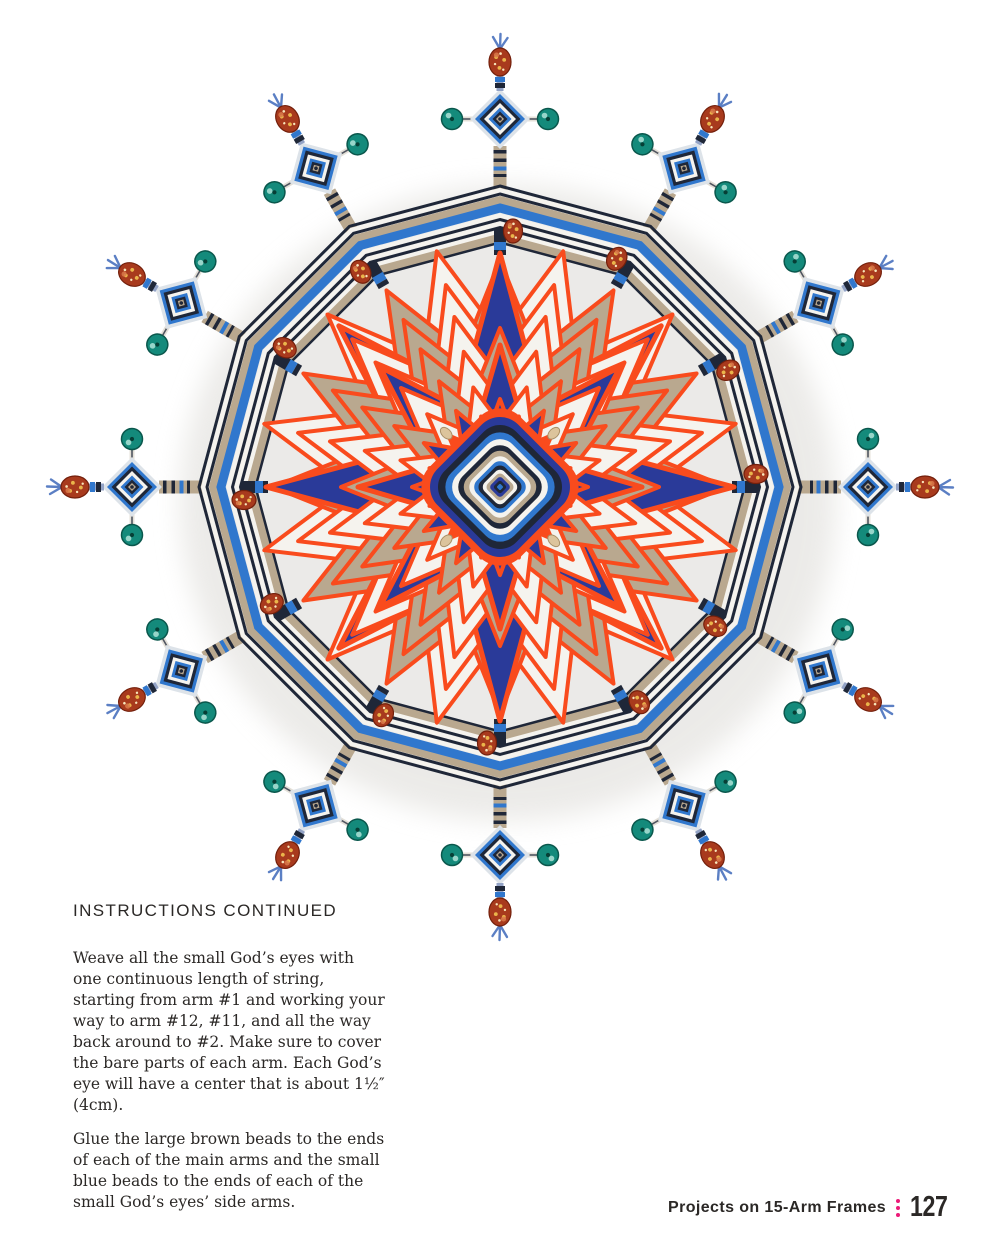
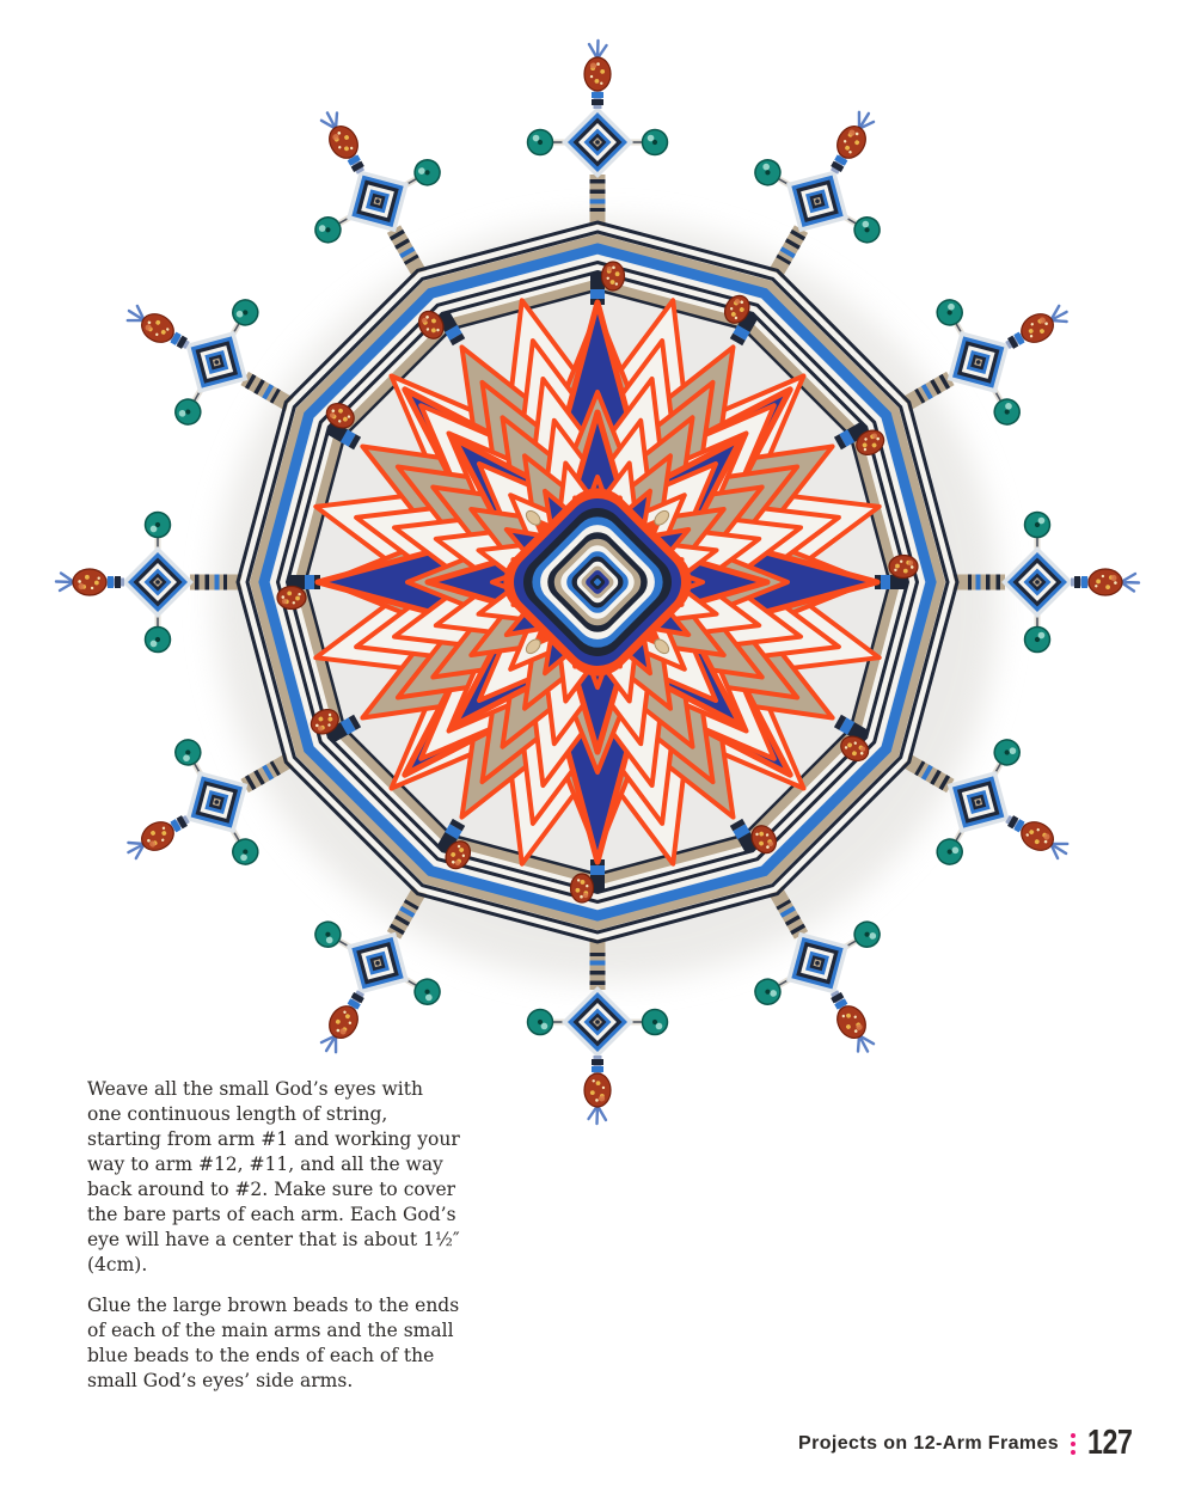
- INSTRUCTIONS CONTINUED
  Weave all the small God’s eyes with
  one continuous length of string,
  starting from arm #1 and working your
  way to arm #12, #11, and all the way
  back around to #2. Make sure to cover
  the bare parts of each arm. Each God’s
  eye will have a center that is about 1½″
  (4cm).
  Glue the large brown beads to the ends
  of each of the main arms and the small
  blue beads to the ends of each of the
  small God’s eyes’ side arms.
- Projects on 15-Arm Frames
+ Projects on 12-Arm Frames
  127
